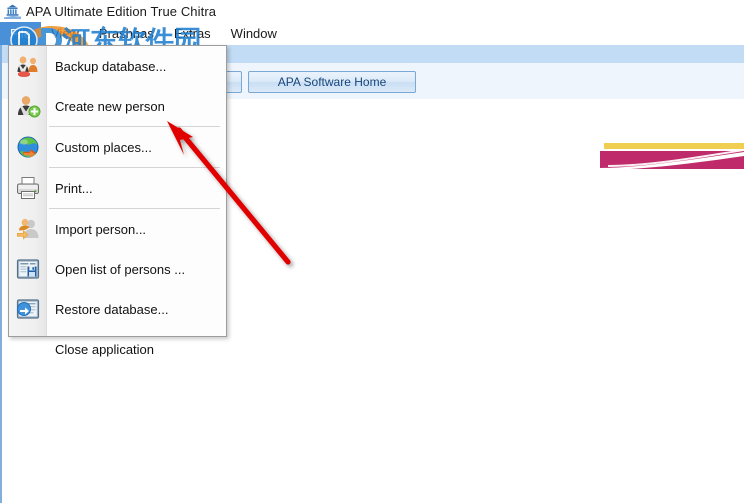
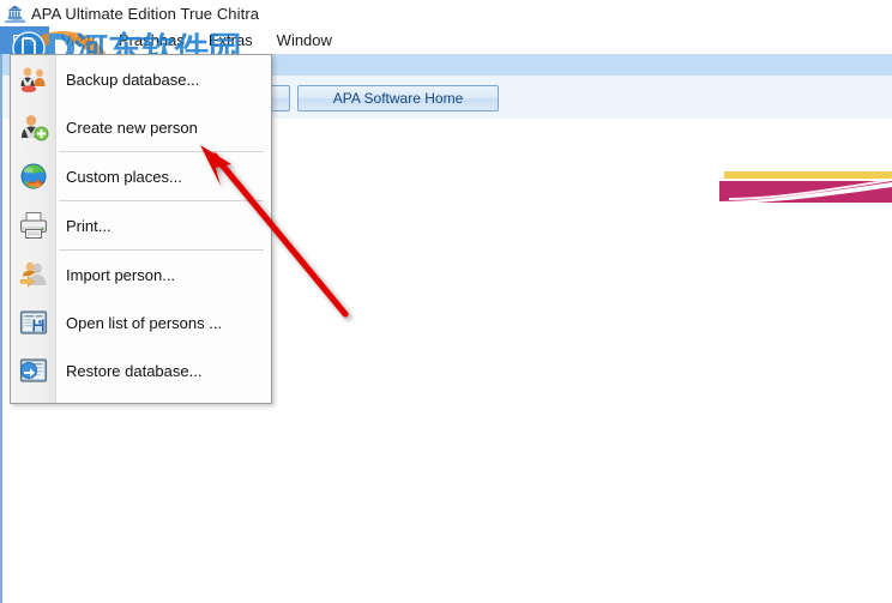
  APA Software Home
  APA Ultimate Edition True Chitra
  File
  View
  Prashnas
  Extras
  Window
  河东软件园
  Backup database...
  Create new person
  Custom places...
  Print...
  Import person...
  Open list of persons ...
  Restore database...
- Close application
